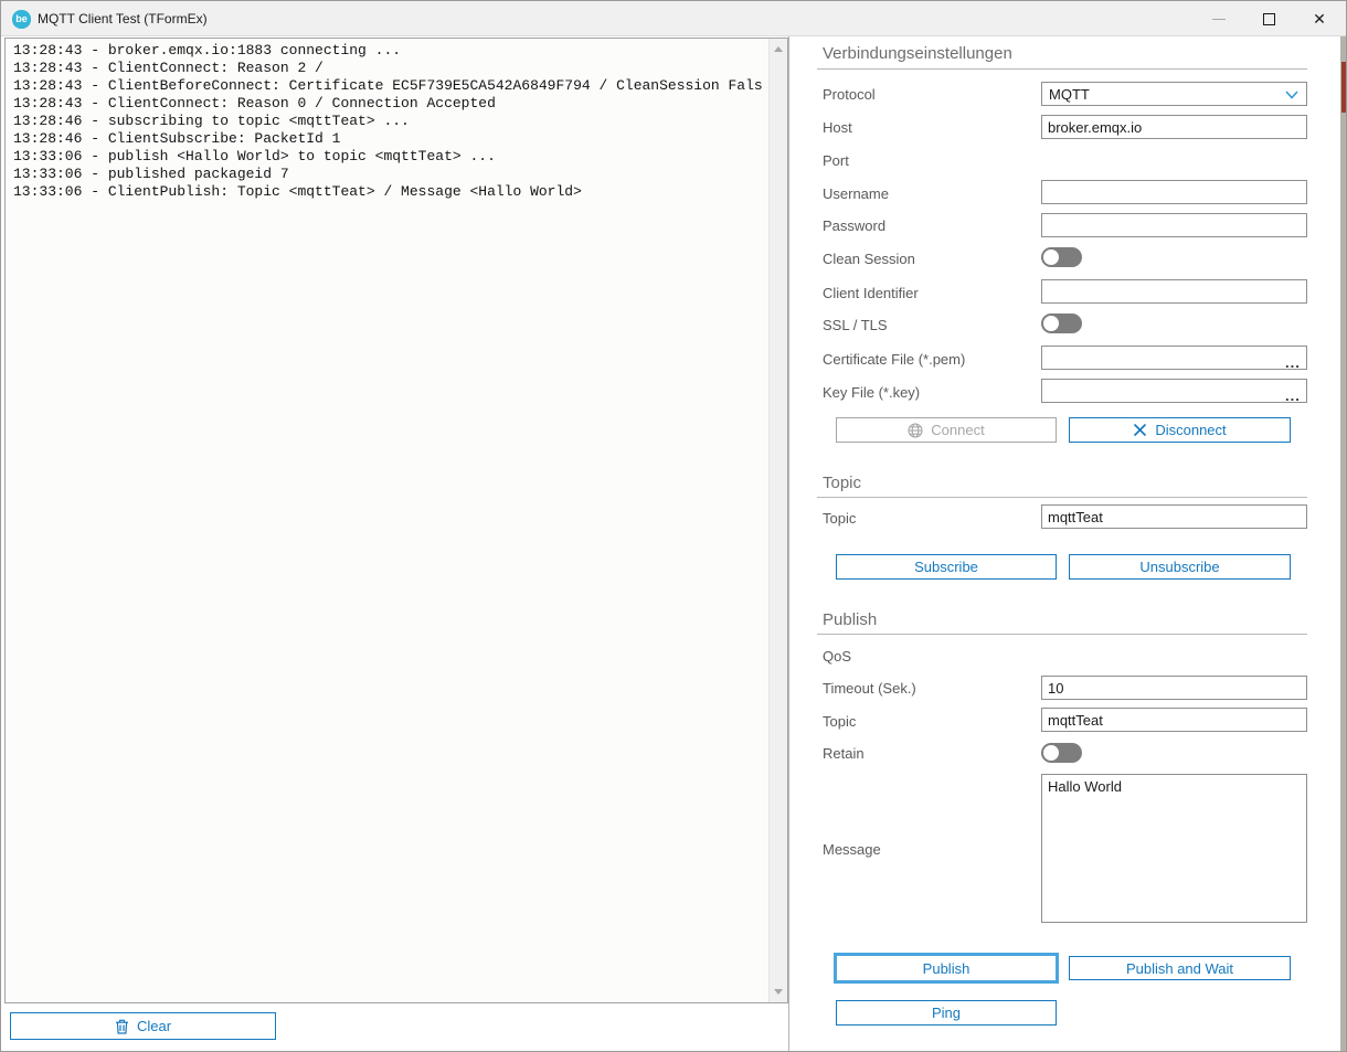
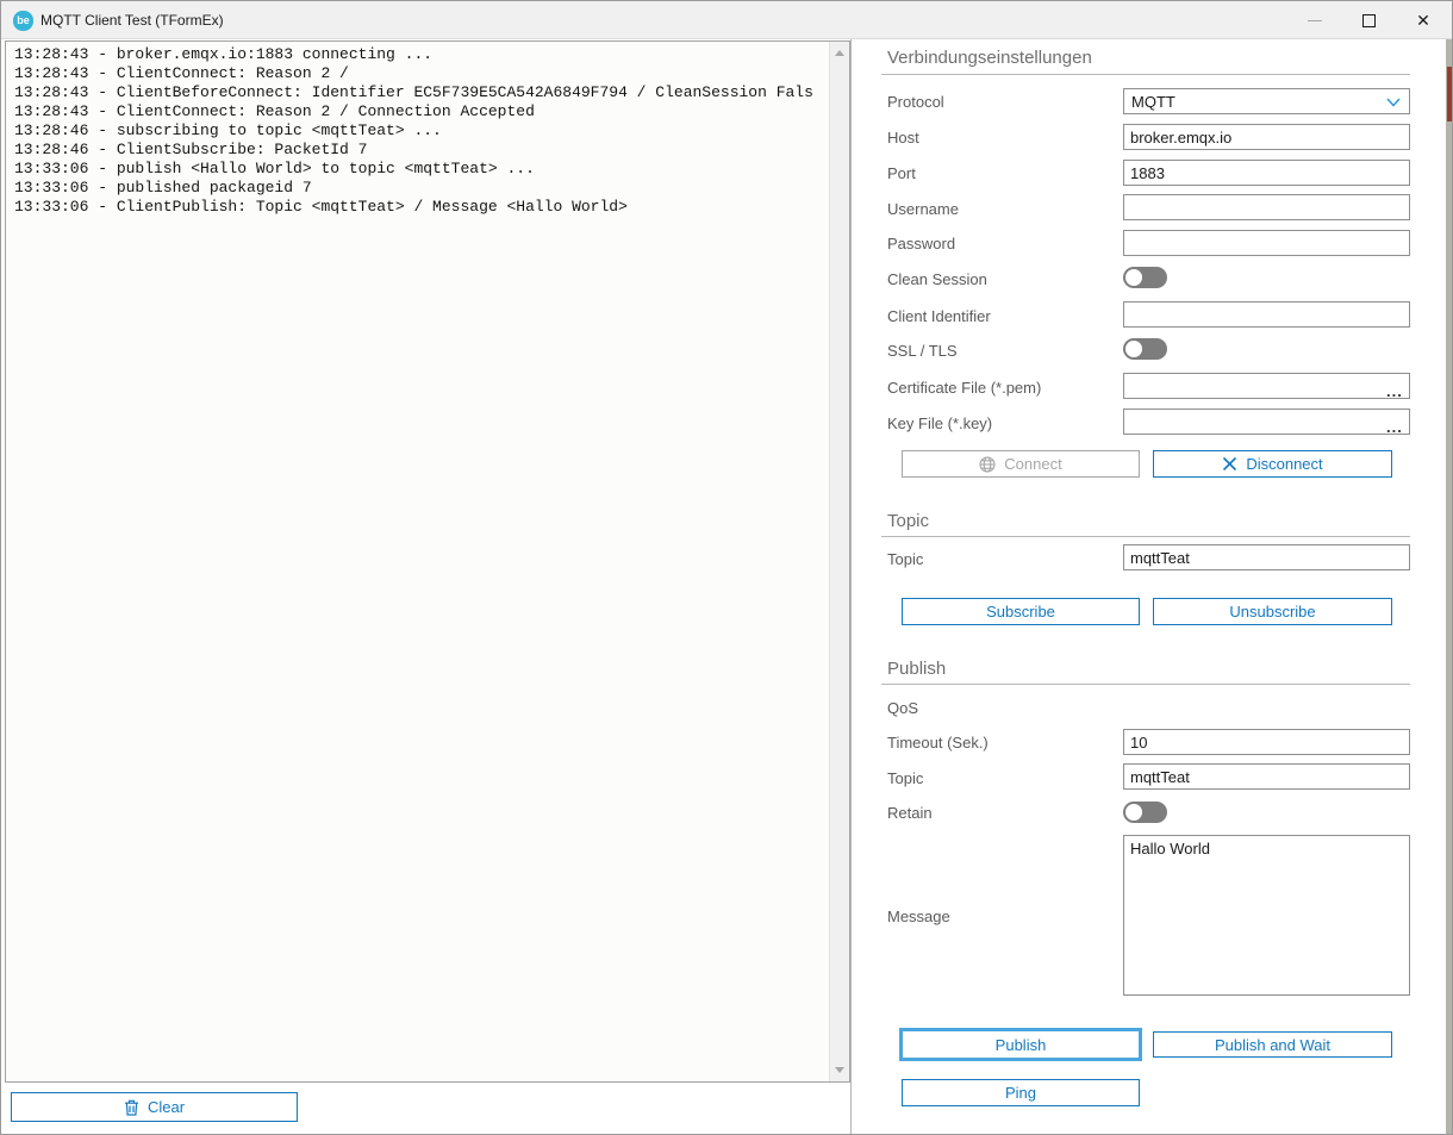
  be
  MQTT Client Test (TFormEx)
  ✕
  13:28:43 - broker.emqx.io:1883 connecting ...
  13:28:43 - ClientConnect: Reason 2 /
- 13:28:43 - ClientBeforeConnect: Certificate EC5F739E5CA542A6849F794 / CleanSession Fals
+ 13:28:43 - ClientBeforeConnect: Identifier EC5F739E5CA542A6849F794 / CleanSession Fals
- 13:28:43 - ClientConnect: Reason 0 / Connection Accepted
+ 13:28:43 - ClientConnect: Reason 2 / Connection Accepted
  13:28:46 - subscribing to topic <mqttTeat> ...
- 13:28:46 - ClientSubscribe: PacketId 1
+ 13:28:46 - ClientSubscribe: PacketId 7
  13:33:06 - publish <Hallo World> to topic <mqttTeat> ...
  13:33:06 - published packageid 7
  13:33:06 - ClientPublish: Topic <mqttTeat> / Message <Hallo World>
  Clear
  Verbindungseinstellungen
  Protocol
  MQTT
  Host
  broker.emqx.io
  Port
+ 1883
  Username
  Password
  Clean Session
  Client Identifier
  SSL / TLS
  Certificate File (*.pem)
  ...
  Key File (*.key)
  ...
  Connect
  Disconnect
  Topic
  Topic
  mqttTeat
  Subscribe
  Unsubscribe
  Publish
  QoS
  Timeout (Sek.)
  10
  Topic
  mqttTeat
  Retain
  Message
  Hallo World
  Publish
  Publish and Wait
  Ping
